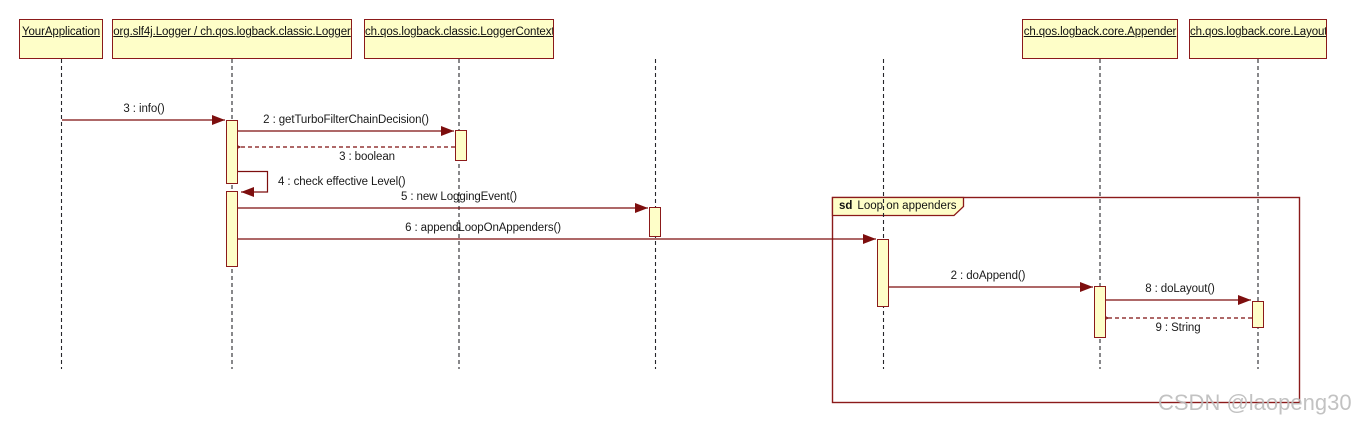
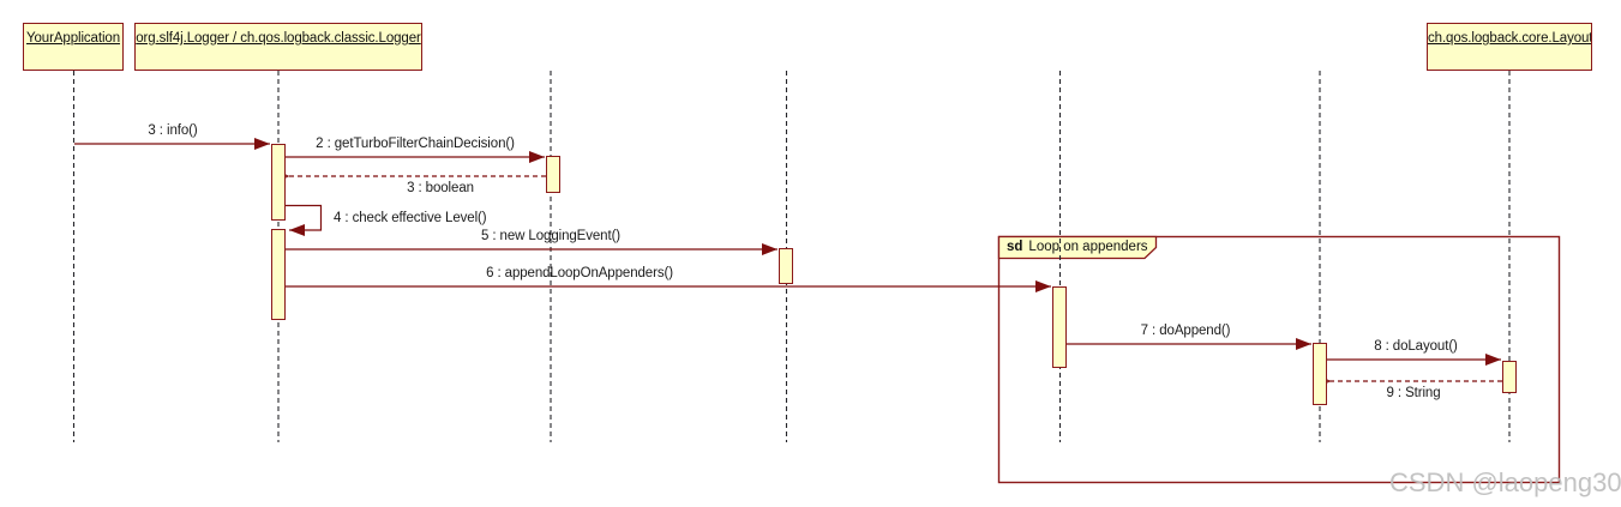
  YourApplication
  org.slf4j.Logger / ch.qos.logback.classic.Logger
- ch.qos.logback.classic.LoggerContext
- ch.qos.logback.core.Appender
  ch.qos.logback.core.Layout
  3 : info()
  2 : getTurboFilterChainDecision()
  3 : boolean
  4 : check effective Level()
  5 : new LoggingEvent()
  6 : appendLoopOnAppenders()
- 2 : doAppend()
+ 7 : doAppend()
  8 : doLayout()
  9 : String
  sd Loop on appenders
  CSDN @laopeng30
